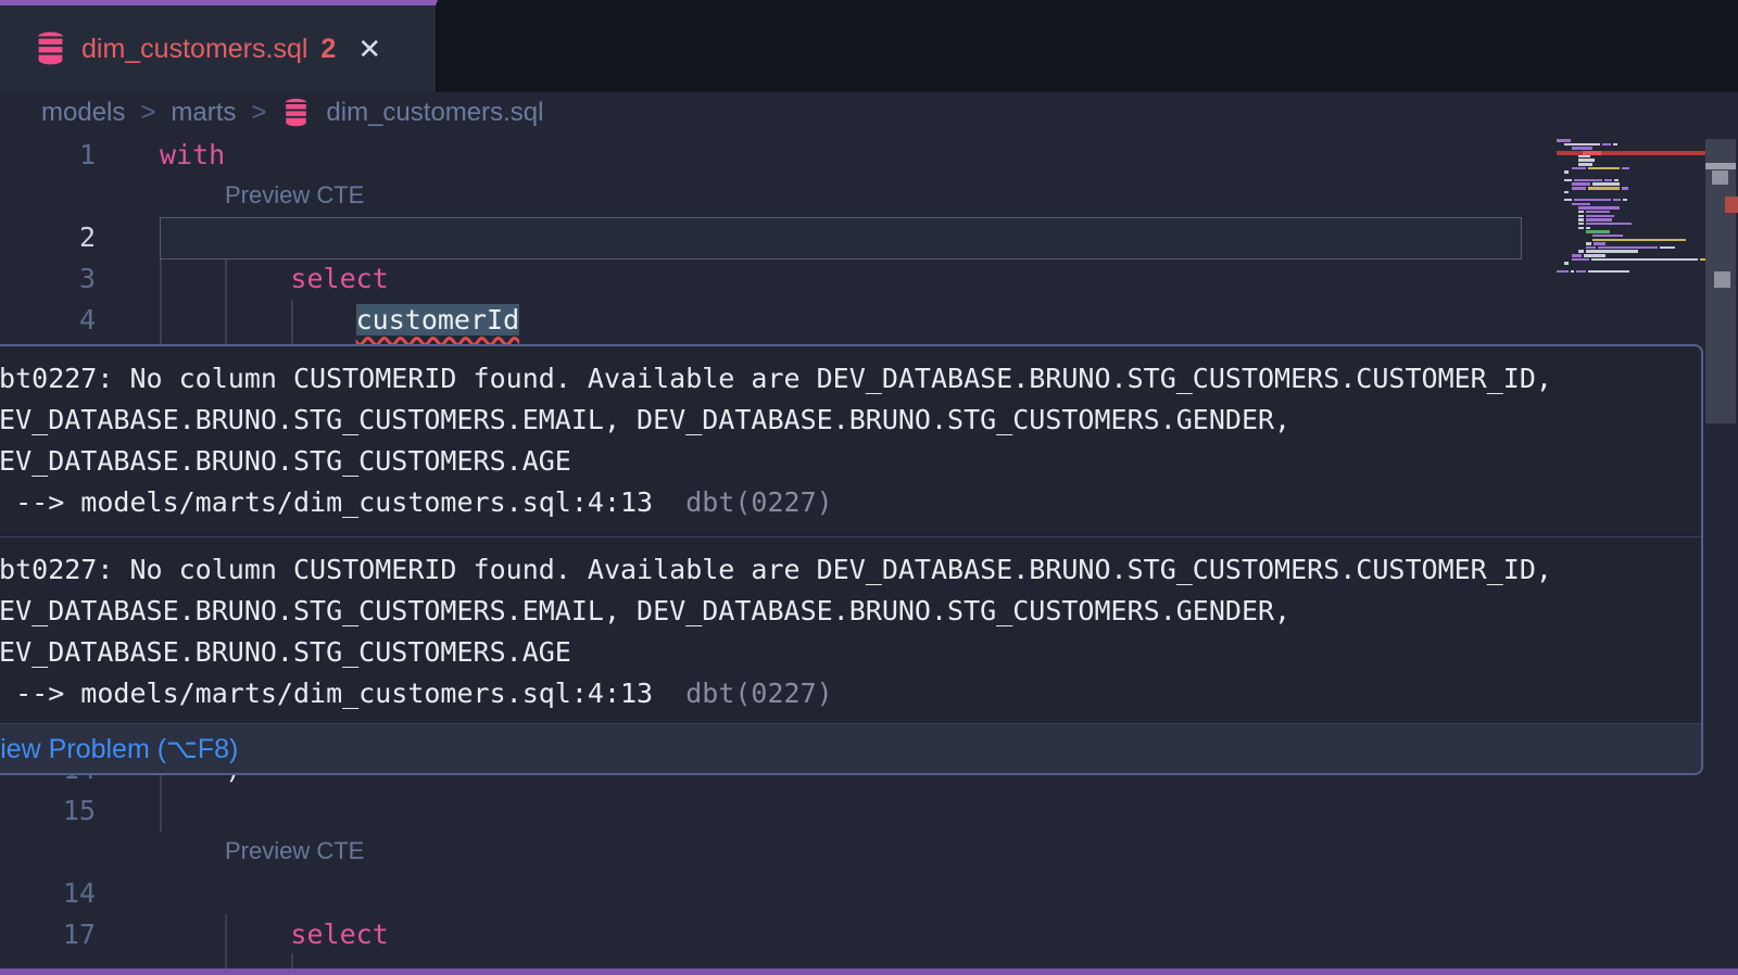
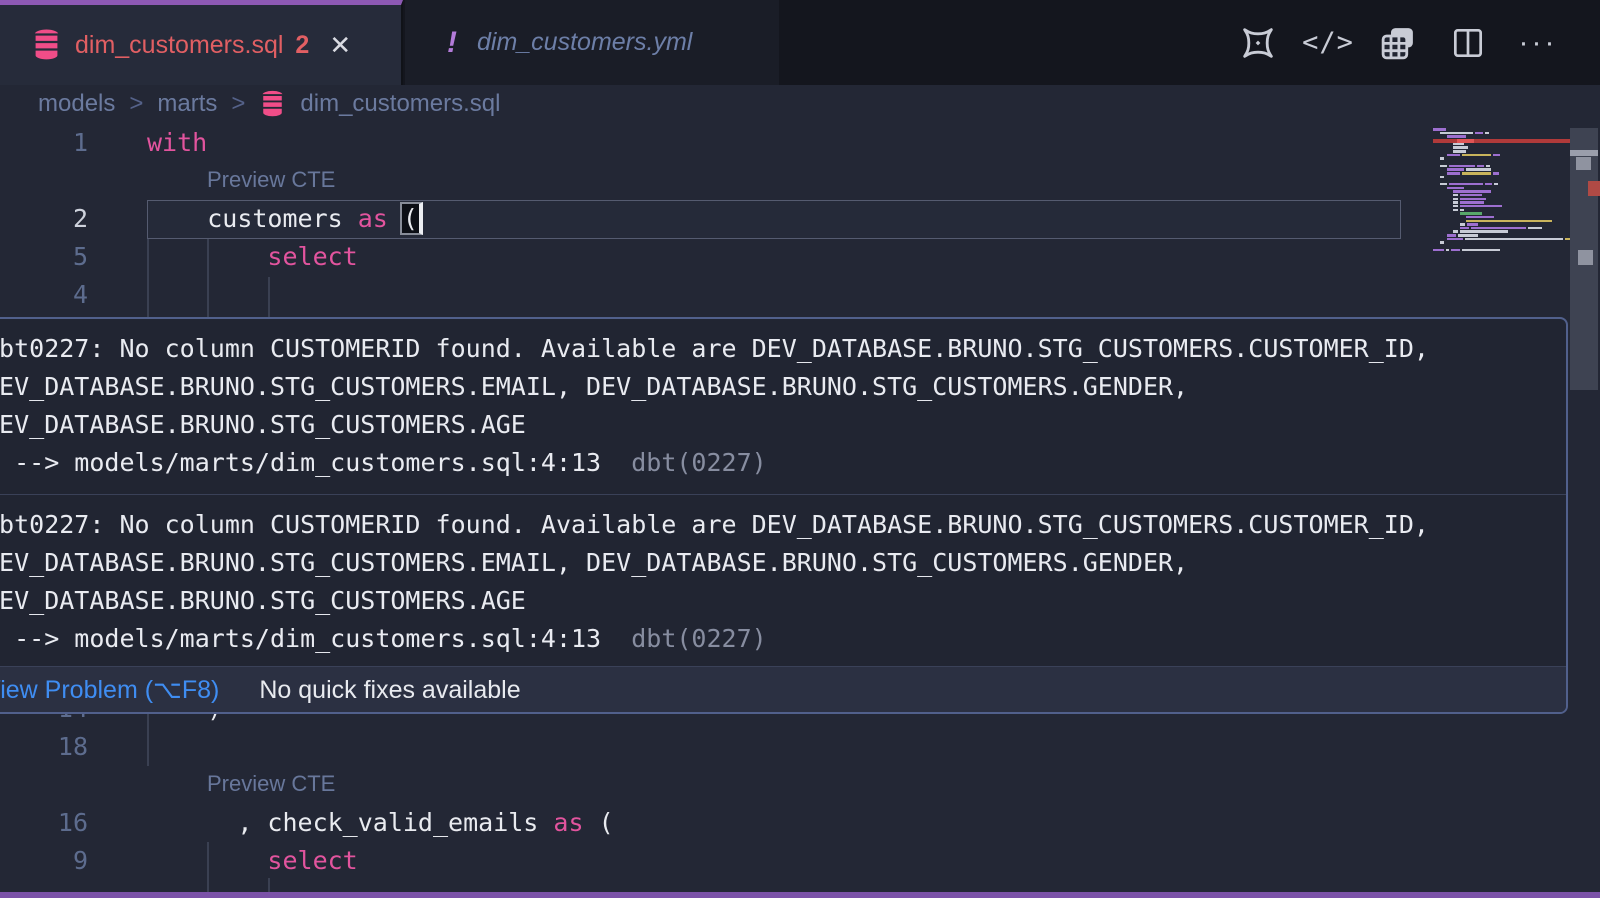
  dim_customers.sql
  2
  ✕
+ !
+ dim_customers.yml
+ </>
+ ···
  models
  >
  marts
  >
  dim_customers.sql
  1
  with
  Preview CTE
  2
+ customers as (
- 3
+ 5
  select
  4
- customerId
- 15
+ 18
  Preview CTE
- 14
+ 16
+ , check_valid_emails as (
- 17
+ 9
  select
  bt0227: No column CUSTOMERID found. Available are DEV_DATABASE.BRUNO.STG_CUSTOMERS.CUSTOMER_ID,
  EV_DATABASE.BRUNO.STG_CUSTOMERS.EMAIL, DEV_DATABASE.BRUNO.STG_CUSTOMERS.GENDER,
  EV_DATABASE.BRUNO.STG_CUSTOMERS.AGE
  --> models/marts/dim_customers.sql:4:13 dbt(0227)
  bt0227: No column CUSTOMERID found. Available are DEV_DATABASE.BRUNO.STG_CUSTOMERS.CUSTOMER_ID,
  EV_DATABASE.BRUNO.STG_CUSTOMERS.EMAIL, DEV_DATABASE.BRUNO.STG_CUSTOMERS.GENDER,
  EV_DATABASE.BRUNO.STG_CUSTOMERS.AGE
  --> models/marts/dim_customers.sql:4:13 dbt(0227)
  iew Problem (⌥F8)
+ No quick fixes available
